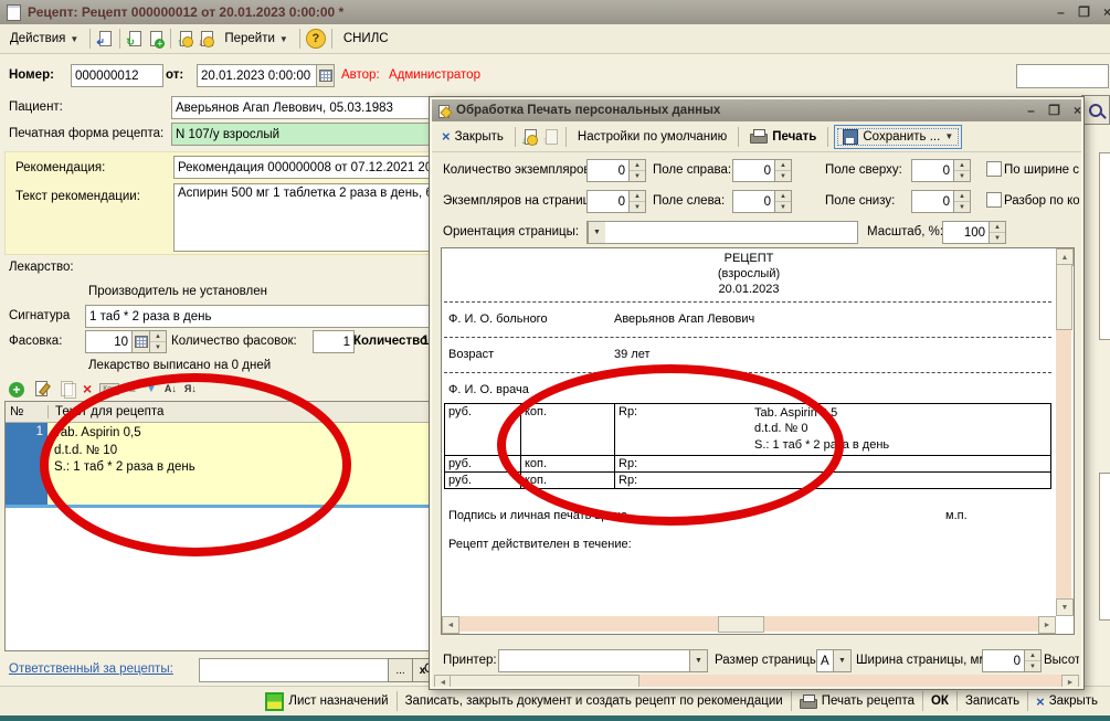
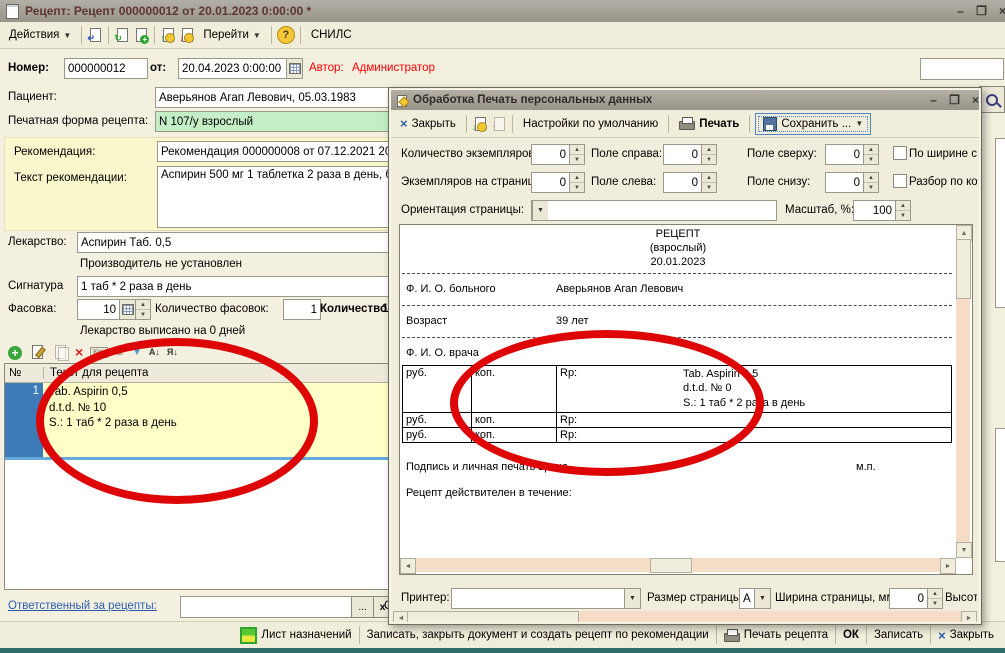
  Рецепт: Рецепт 000000012 от 20.01.2023 0:00:00 *
  –
  ❒
  ×
  Действия
  ▼
  ↵
  ↻
  +
  ↑
  ↓
  Перейти
  ▼
  ?
  СНИЛС
  Номер:
  000000012
  от:
- 20.01.2023 0:00:00
+ 20.04.2023 0:00:00
  Автор:
  Администратор
  Пациент:
  Аверьянов Агап Левович, 05.03.1983
  Печатная форма рецепта:
  N 107/у взрослый
  Рекомендация:
  Рекомендация 000000008 от 07.12.2021 2
  Текст рекомендации:
  Аспирин 500 мг 1 таблетка 2 раза в день,
  Лекарство:
+ Аспирин Таб. 0,5
  Производитель не установлен
  Сигнатура
  1 таб * 2 раза в день
  Фасовка:
  10
  Количество фасовок:
  1
  Количество
  Лекарство выписано на 0 дней
  +
  ×
  ▲
  ▼
  А↓
  Я↓
  №
  Текст для рецепта
  1
  Tab. Aspirin 0,5
  d.t.d. № 10
  S.: 1 таб * 2 раза в день
  Ответственный за рецепты:
  ...
  x
  Лист назначений
  Записать, закрыть документ и создать рецепт по рекомендации
  Печать рецепта
  ОК
  Записать
  ×
  Закрыть
  Обработка Печать персональных данных
  –
  ❒
  ×
  ×
  Закрыть
  ↓
  ↑
  Настройки по умолчанию
  Печать
  Сохранить ...
  ▼
  Количество экземпляро
  0
  Поле справа:
  0
  Поле сверху:
  0
  Экземпляров на страни
  0
  Поле слева:
  0
  Поле снизу:
  0
  Разбор по ко
  Ориентация страницы:
  Масштаб, %
  100
  РЕЦЕПТ
  (взрослый)
  20.01.2023
  Ф. И. О. больного
  Аверьянов Агап Левович
  Возраст
  39 лет
  Ф. И. О. врача
  руб.
  коп.
  Rp:
  Tab. Aspirin 0,5
  d.t.d. № 0
  S.: 1 таб * 2 раза в день
  руб.
  коп.
  Rp:
  руб.
  коп.
  Rp:
  Подпись и личная печать врача
  м.п.
  Рецепт действителен в течение:
  Принтер:
  Размер страницы
  A
  Ширина страницы, м
  0
